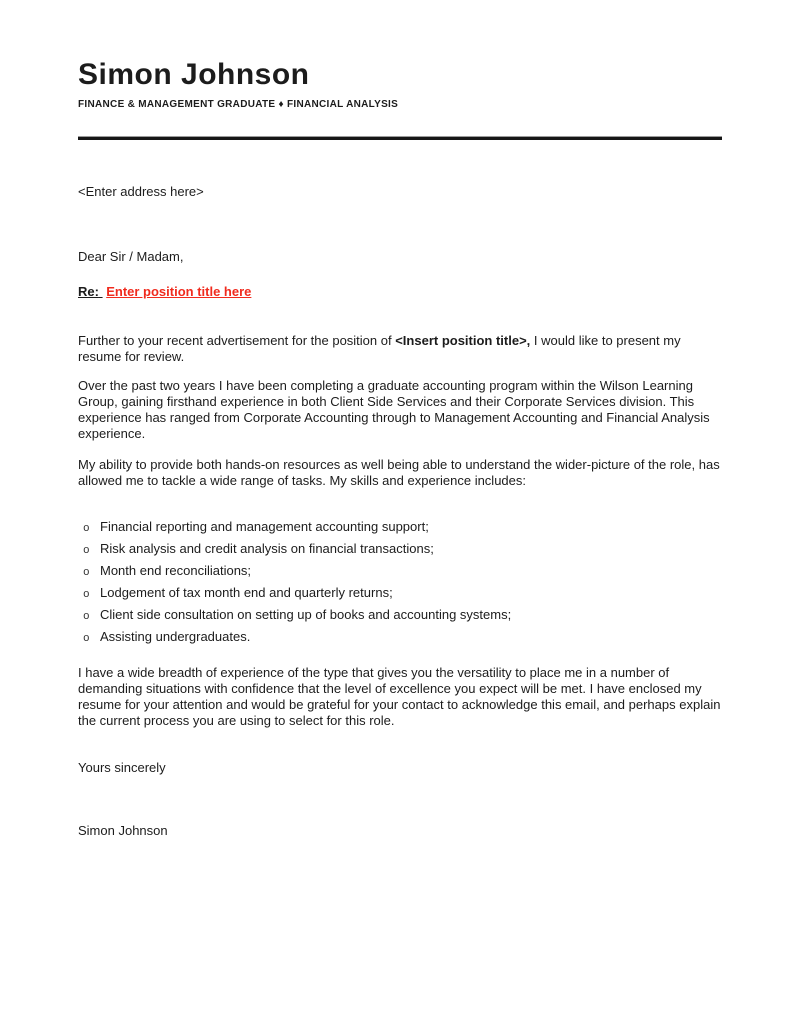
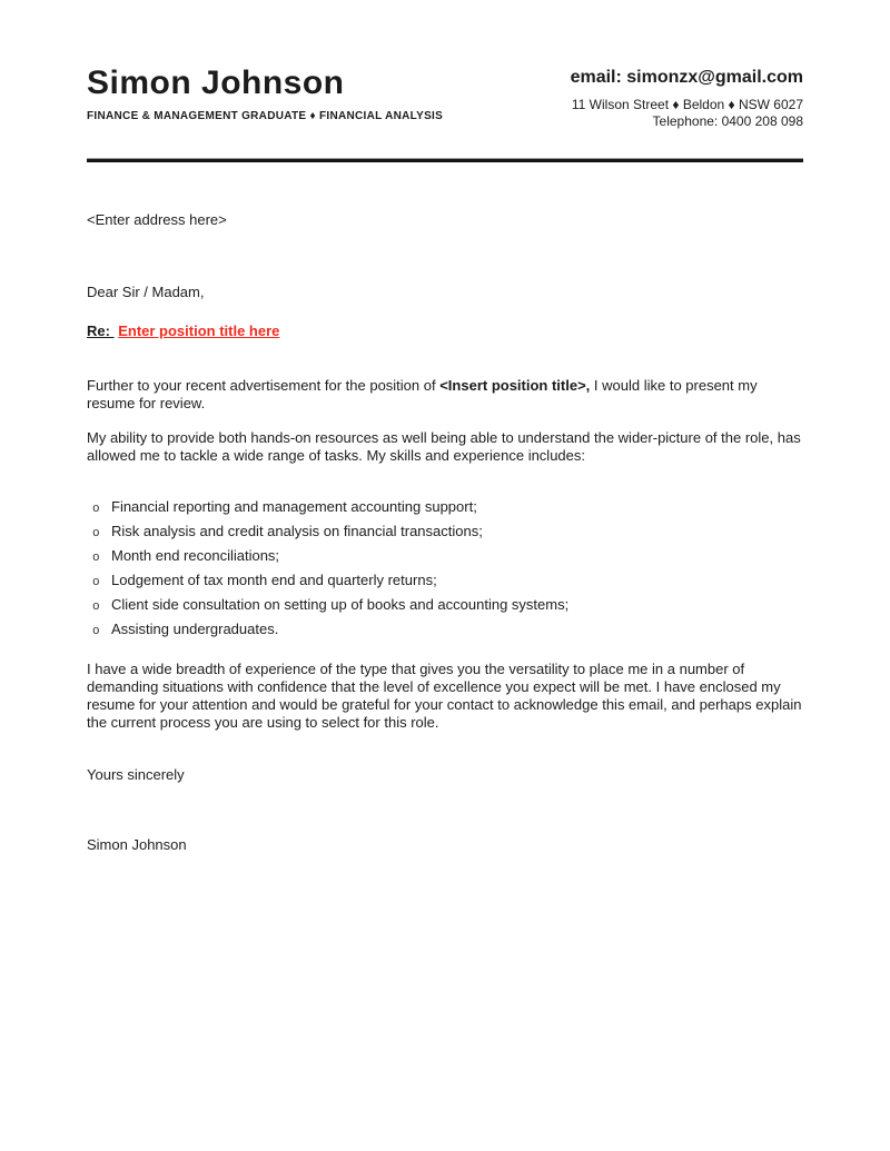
  Simon Johnson
  FINANCE & MANAGEMENT GRADUATE ♦ FINANCIAL ANALYSIS
+ email: simonzx@gmail.com
+ 11 Wilson Street ♦ Beldon ♦ NSW 6027
+ Telephone: 0400 208 098
  <Enter address here>
  Dear Sir / Madam,
  Re: Enter position title here
  Further to your recent advertisement for the position of <Insert position title>, I would like to present my resume for review.
- Over the past two years I have been completing a graduate accounting program within the Wilson Learning Group, gaining firsthand experience in both Client Side Services and their Corporate Services division. This experience has ranged from Corporate Accounting through to Management Accounting and Financial Analysis experience.
  My ability to provide both hands-on resources as well being able to understand the wider-picture of the role, has allowed me to tackle a wide range of tasks. My skills and experience includes:
  o
  Financial reporting and management accounting support;
  o
  Risk analysis and credit analysis on financial transactions;
  o
  Month end reconciliations;
  o
  Lodgement of tax month end and quarterly returns;
  o
  Client side consultation on setting up of books and accounting systems;
  o
  Assisting undergraduates.
  I have a wide breadth of experience of the type that gives you the versatility to place me in a number of demanding situations with confidence that the level of excellence you expect will be met. I have enclosed my resume for your attention and would be grateful for your contact to acknowledge this email, and perhaps explain the current process you are using to select for this role.
  Yours sincerely
  Simon Johnson
